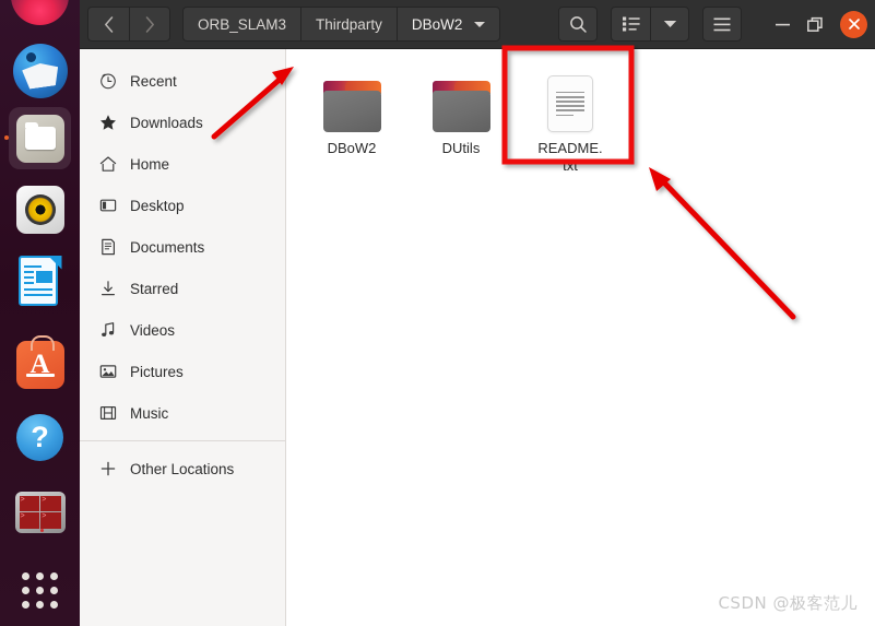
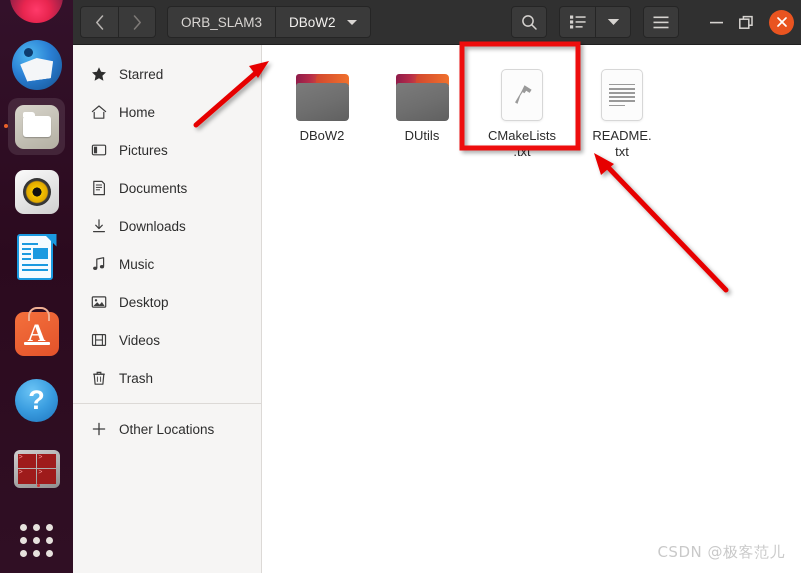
  A
  ?
  ORB_SLAM3
- Thirdparty
  DBoW2
- Recent
- Downloads
+ Starred
  Home
- Desktop
+ Pictures
  Documents
- Starred
+ Downloads
- Videos
+ Music
- Pictures
+ Desktop
- Music
+ Videos
+ Trash
  Other Locations
  DBoW2
  DUtils
+ CMakeLists
+ .txt
  README.
  txt
  CSDN @极客范儿
